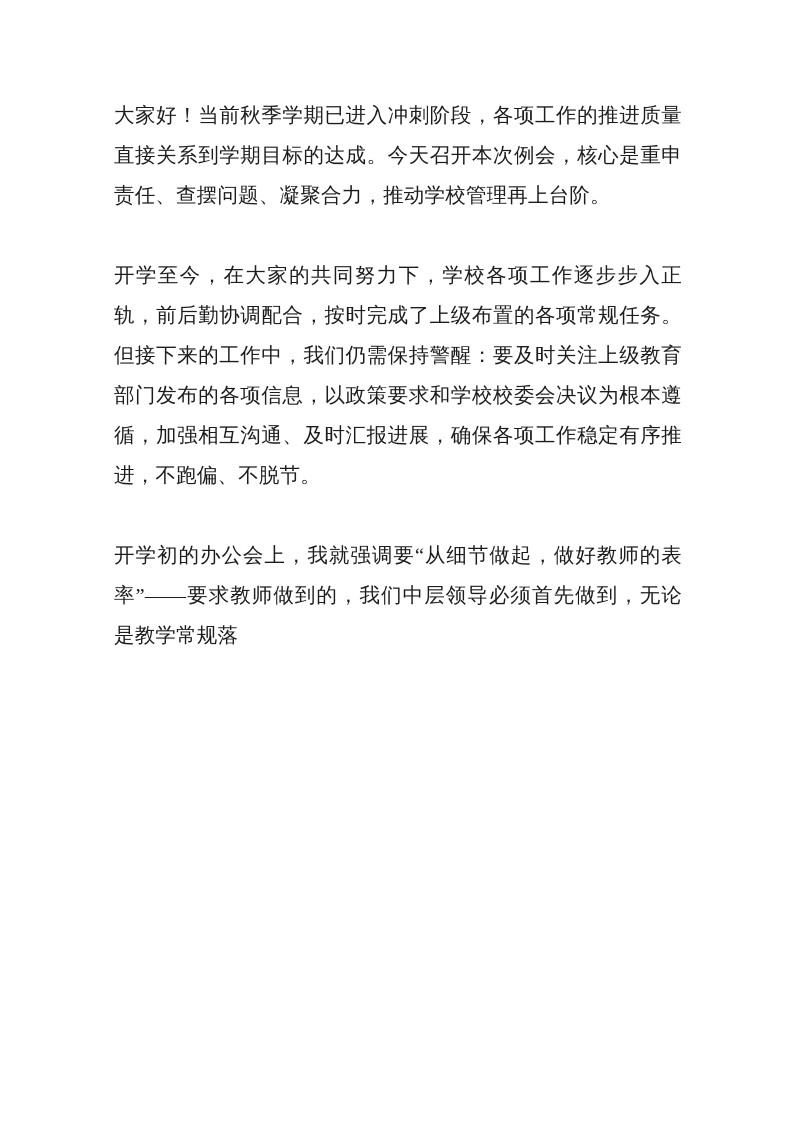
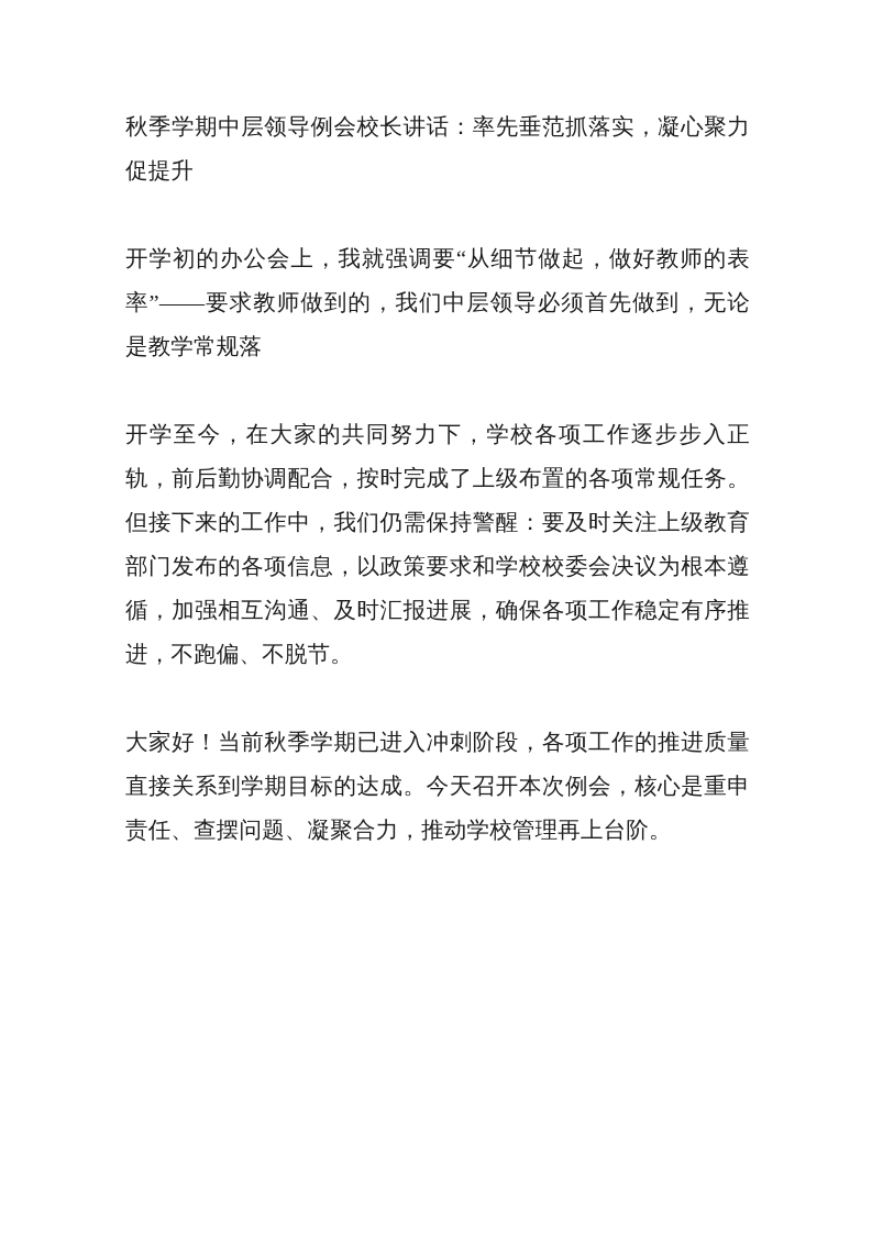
+ 秋季学期中层领导例会校长讲话：率先垂范抓落实，凝心聚力促提升
- 大家好！当前秋季学期已进入冲刺阶段，各项工作的推进质量直接关系到学期目标的达成。今天召开本次例会，核心是重申责任、查摆问题、凝聚合力，推动学校管理再上台阶。
+ 开学初的办公会上，我就强调要“从细节做起，做好教师的表率”——要求教师做到的，我们中层领导必须首先做到，无论是教学常规落
  开学至今，在大家的共同努力下，学校各项工作逐步步入正轨，前后勤协调配合，按时完成了上级布置的各项常规任务。但接下来的工作中，我们仍需保持警醒：要及时关注上级教育部门发布的各项信息，以政策要求和学校校委会决议为根本遵循，加强相互沟通、及时汇报进展，确保各项工作稳定有序推进，不跑偏、不脱节。
- 开学初的办公会上，我就强调要“从细节做起，做好教师的表率”——要求教师做到的，我们中层领导必须首先做到，无论是教学常规落
+ 大家好！当前秋季学期已进入冲刺阶段，各项工作的推进质量直接关系到学期目标的达成。今天召开本次例会，核心是重申责任、查摆问题、凝聚合力，推动学校管理再上台阶。
